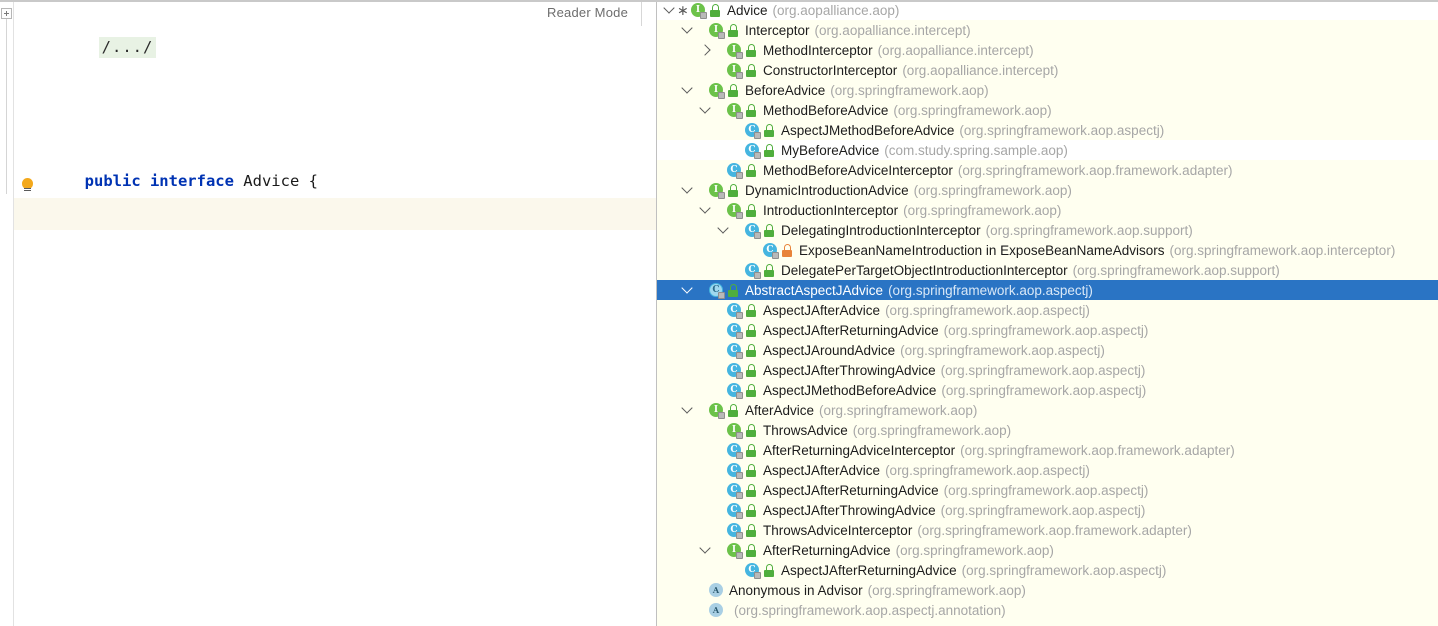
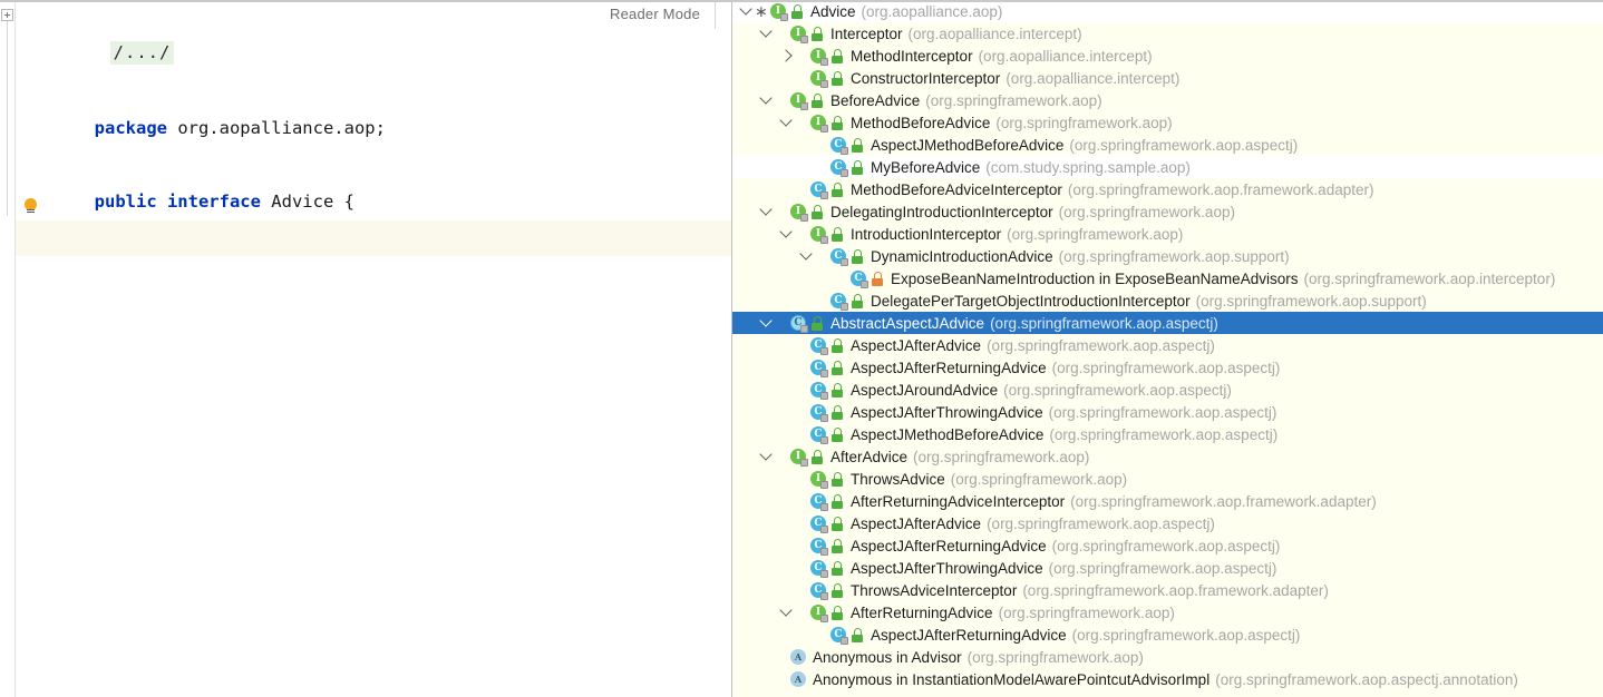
  /.../
+ package org.aopalliance.aop;
  public interface Advice {
  Reader Mode
  ∗
  I
  Advice
  (org.aopalliance.aop)
  I
  Interceptor
  (org.aopalliance.intercept)
  I
  MethodInterceptor
  (org.aopalliance.intercept)
  I
  ConstructorInterceptor
  (org.aopalliance.intercept)
  I
  BeforeAdvice
  (org.springframework.aop)
  I
  MethodBeforeAdvice
  (org.springframework.aop)
  C
  AspectJMethodBeforeAdvice
  (org.springframework.aop.aspectj)
  C
  MyBeforeAdvice
  (com.study.spring.sample.aop)
  C
  MethodBeforeAdviceInterceptor
  (org.springframework.aop.framework.adapter)
  I
- DynamicIntroductionAdvice
+ DelegatingIntroductionInterceptor
  (org.springframework.aop)
  I
  IntroductionInterceptor
  (org.springframework.aop)
  C
- DelegatingIntroductionInterceptor
+ DynamicIntroductionAdvice
  (org.springframework.aop.support)
  C
  ExposeBeanNameIntroduction in ExposeBeanNameAdvisors
  (org.springframework.aop.interceptor)
  C
  DelegatePerTargetObjectIntroductionInterceptor
  (org.springframework.aop.support)
  C
  AbstractAspectJAdvice
  (org.springframework.aop.aspectj)
  C
  AspectJAfterAdvice
  (org.springframework.aop.aspectj)
  C
  AspectJAfterReturningAdvice
  (org.springframework.aop.aspectj)
  C
  AspectJAroundAdvice
  (org.springframework.aop.aspectj)
  C
  AspectJAfterThrowingAdvice
  (org.springframework.aop.aspectj)
  C
  AspectJMethodBeforeAdvice
  (org.springframework.aop.aspectj)
  I
  AfterAdvice
  (org.springframework.aop)
  I
  ThrowsAdvice
  (org.springframework.aop)
  C
  AfterReturningAdviceInterceptor
  (org.springframework.aop.framework.adapter)
  C
  AspectJAfterAdvice
  (org.springframework.aop.aspectj)
  C
  AspectJAfterReturningAdvice
  (org.springframework.aop.aspectj)
  C
  AspectJAfterThrowingAdvice
  (org.springframework.aop.aspectj)
  C
  ThrowsAdviceInterceptor
  (org.springframework.aop.framework.adapter)
  I
  AfterReturningAdvice
  (org.springframework.aop)
  C
  AspectJAfterReturningAdvice
  (org.springframework.aop.aspectj)
  A
  Anonymous in Advisor
  (org.springframework.aop)
  A
+ Anonymous in InstantiationModelAwarePointcutAdvisorImpl
  (org.springframework.aop.aspectj.annotation)
